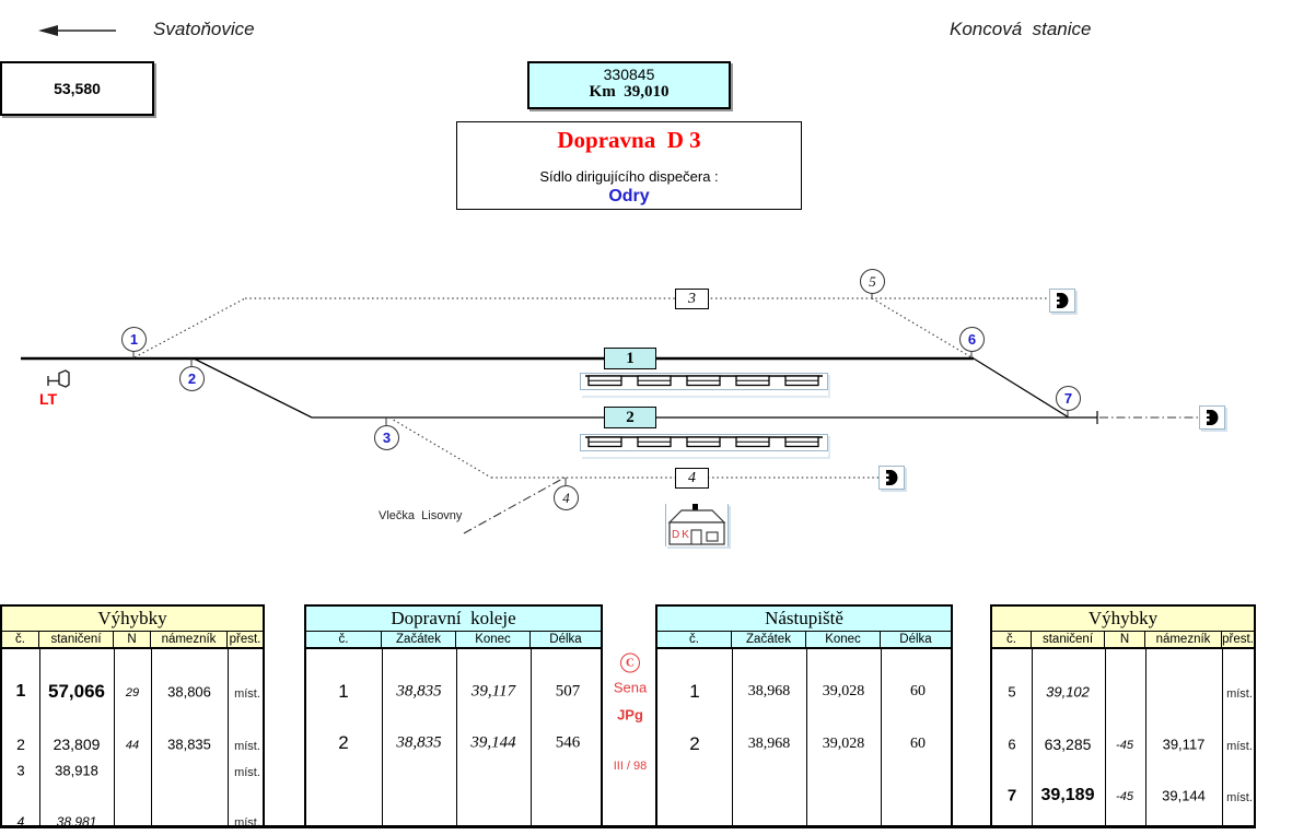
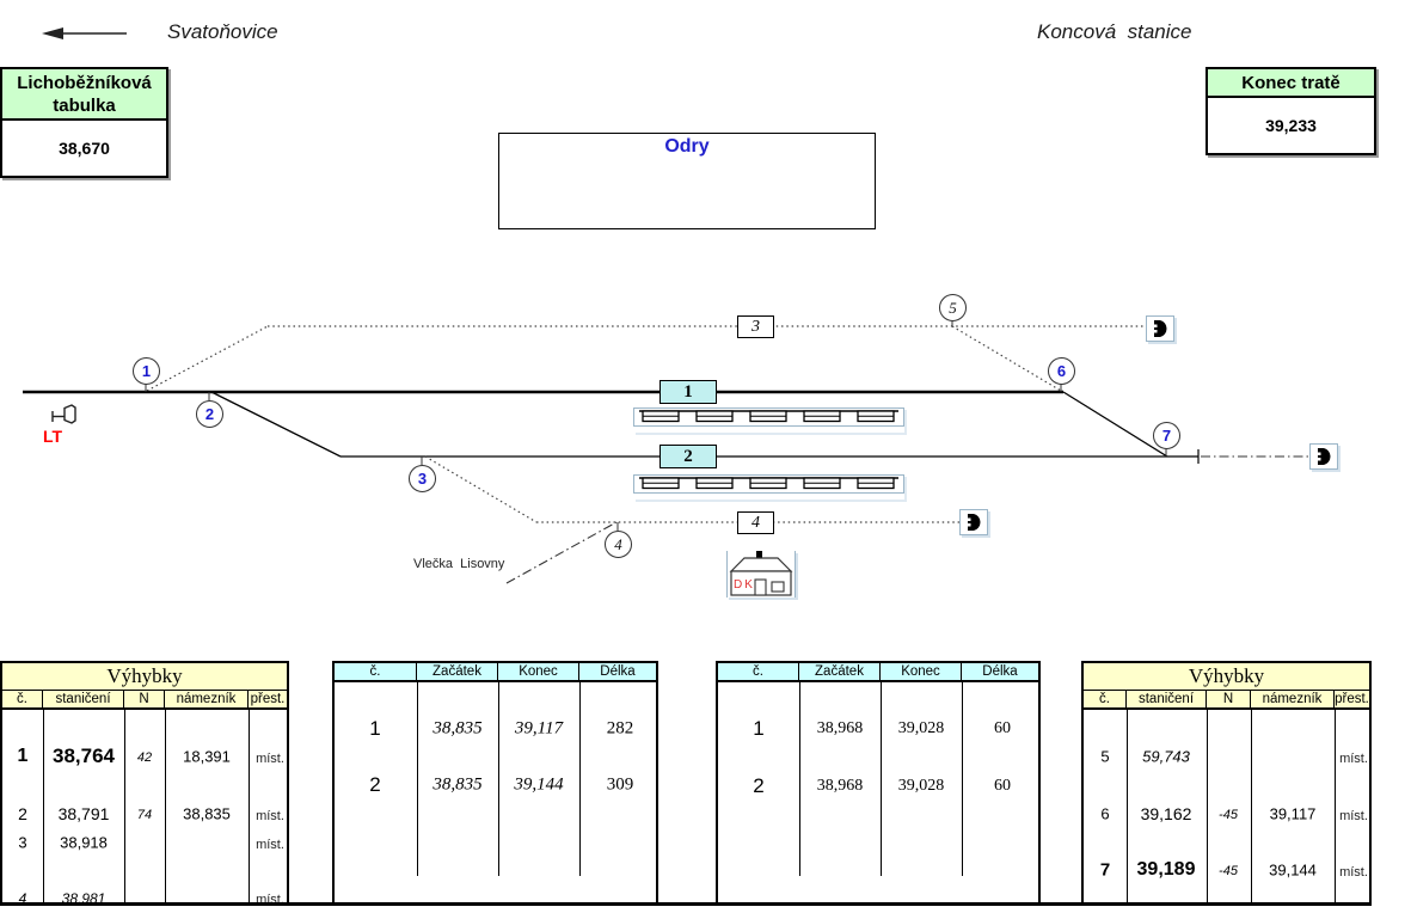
  Svatoňovice
  Koncová stanice
+ Lichoběžníková tabulka
- 53,580
+ 38,670
- 330845
- Km 39,010
- Dopravna D 3
- Sídlo dirigujícího dispečera :
  Odry
+ Konec tratě
+ 39,233
  1
  2
  3
  4
  5
  6
  7
  1
  2
  3
  4
  LT
  Vlečka Lisovny
  DK
  Výhybky
  č.
  staničení
  N
  námezník
  přest.
  1
- 57,066
+ 38,764
- 29
+ 42
- 38,806
+ 18,391
  míst.
  2
- 23,809
+ 38,791
- 44
+ 74
  38,835
  míst.
  3
  38,918
  míst.
  4
  38,981
  míst.
- Dopravní koleje
  č.
  Začátek
  Konec
  Délka
  1
  38,835
  39,117
- 507
+ 282
  2
  38,835
  39,144
- 546
+ 309
- C
- Sena
- JPg
- III / 98
- Nástupiště
  č.
  Začátek
  Konec
  Délka
  1
  38,968
  39,028
  60
  2
  38,968
  39,028
  60
  Výhybky
  č.
  staničení
  N
  námezník
  přest.
  5
- 39,102
+ 59,743
  míst.
  6
- 63,285
+ 39,162
  -45
  39,117
  míst.
  7
  39,189
  -45
  39,144
  míst.
